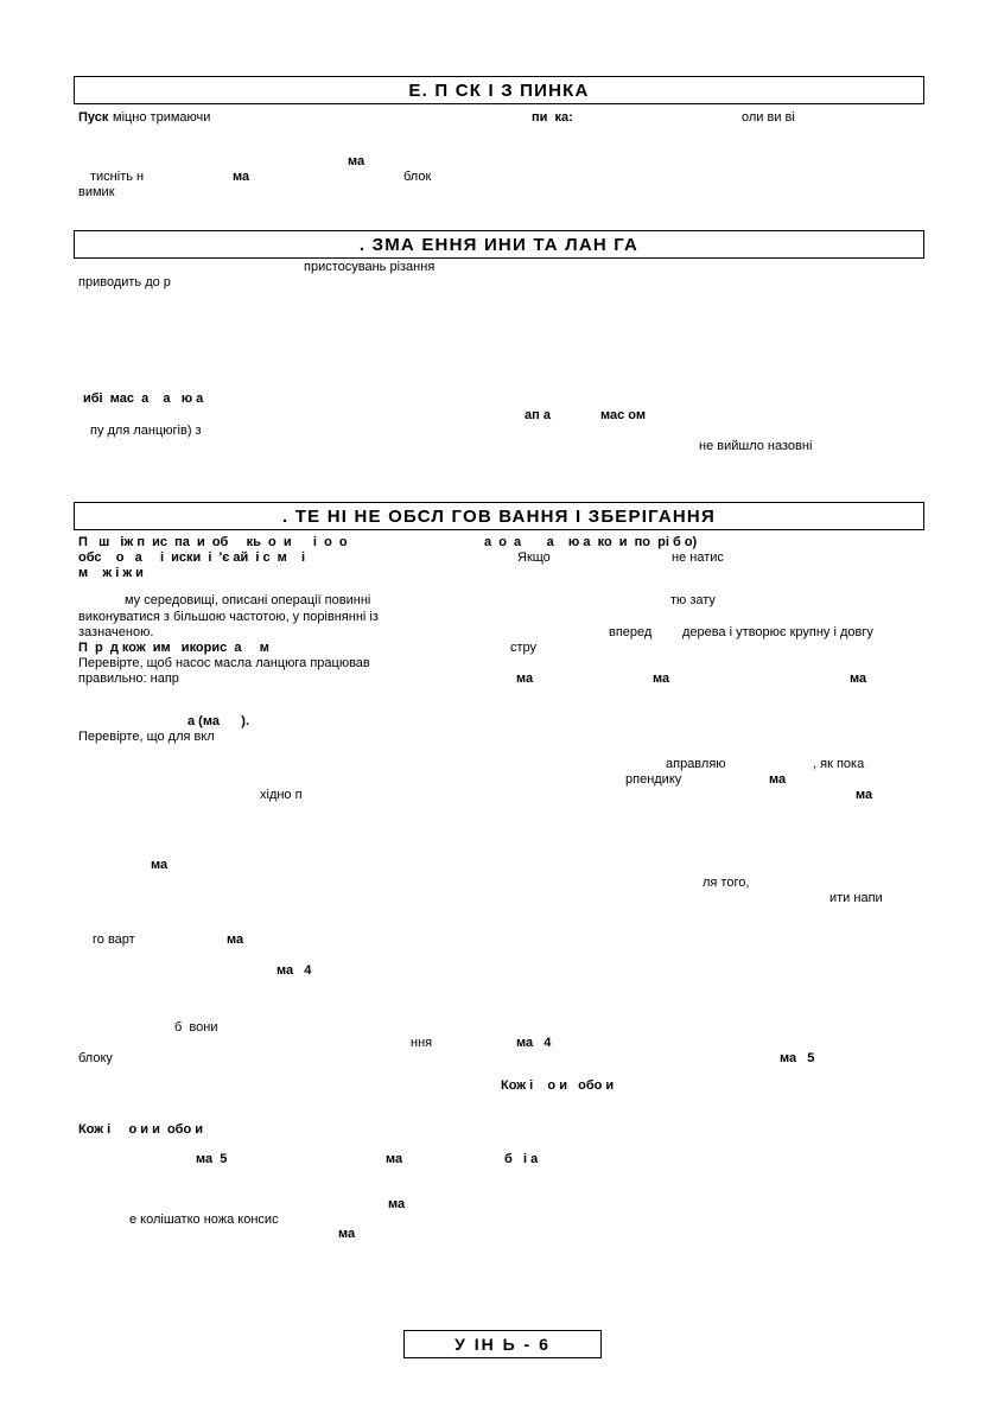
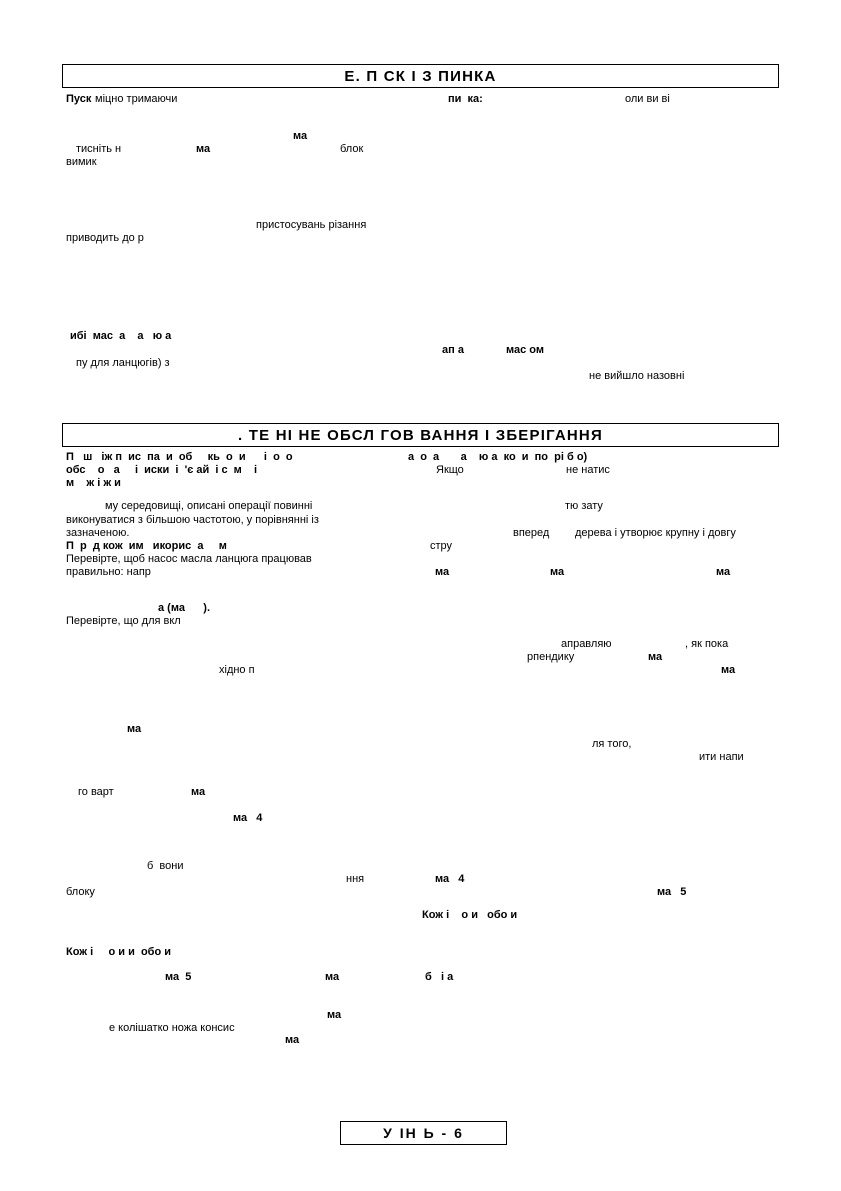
  Е. П СК І З ПИНКА
  Пуск
  міцно тримаючи
  пи ка:
  оли ви ві
  ма
  тисніть н
  ма
  блок
  вимик
- . ЗМА ЕННЯ ИНИ ТА ЛАН ГА
  пристосувань різання
  приводить до р
  ибі мас а а ю а
  ап а
  мас ом
  пу для ланцюгів) з
  не вийшло назовні
  . ТЕ НІ НЕ ОБСЛ ГОВ ВАННЯ І ЗБЕРІГАННЯ
  П ш іж п ис па и об кь о и і о о
  а о а а ю а ко и по рі б о)
  обс о а і иски і 'є ай і с м і
  Якщо
  не натис
  м ж і ж и
  му середовищі, описані операції повинні
  тю зату
  виконуватися з більшою частотою, у порівнянні із
  зазначеною.
  вперед
  дерева і утворює крупну і довгу
  П р д кож им икорис а м
  стру
  Перевірте, щоб насос масла ланцюга працював
  правильно: напр
  ма
  ма
  ма
  а (ма ).
  Перевірте, що для вкл
  аправляю
  , як пока
  рпендику
  ма
  хідно п
  ма
  ма
  ля того,
  ити напи
  го варт
  ма
  ма 4
  б вони
  ння
  ма 4
  блоку
  ма 5
  Кож і о и обо и
  Кож і о и и обо и
  ма 5
  ма
  б і а
  ма
  е колішатко ножа консис
  ма
  У ІН Ь - 6
